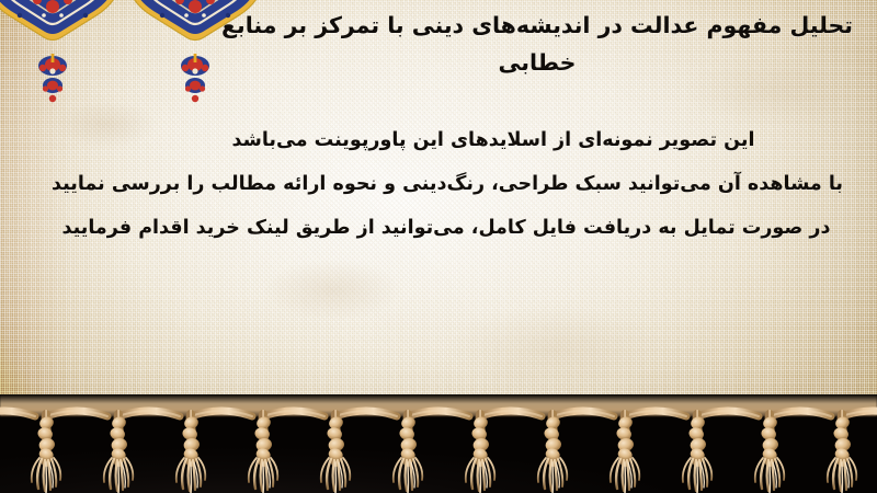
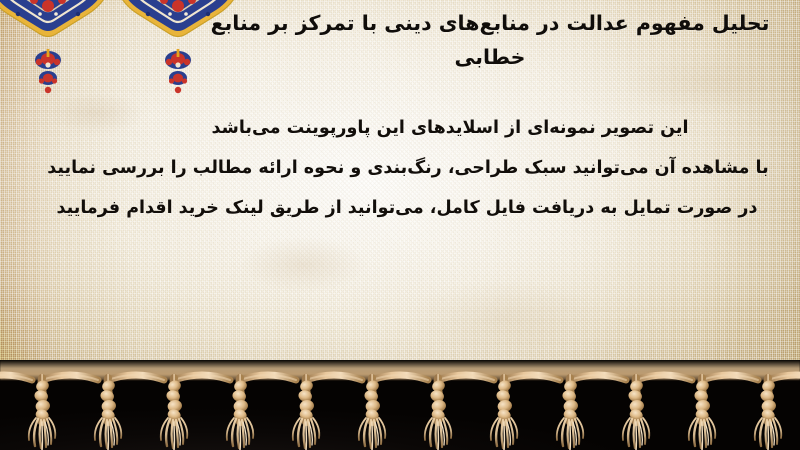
- تحلیل مفهوم عدالت در اندیشه‌های دینی با تمرکز بر منابع
+ تحلیل مفهوم عدالت در منابع‌های دینی با تمرکز بر منابع
  خطابی
  این تصویر نمونه‌ای از اسلایدهای این پاورپوینت می‌باشد
- با مشاهده آن می‌توانید سبک طراحی، رنگ‌دینی و نحوه ارائه مطالب را بررسی نمایید
+ با مشاهده آن می‌توانید سبک طراحی، رنگ‌بندی و نحوه ارائه مطالب را بررسی نمایید
  در صورت تمایل به دریافت فایل کامل، می‌توانید از طریق لینک خرید اقدام فرمایید
